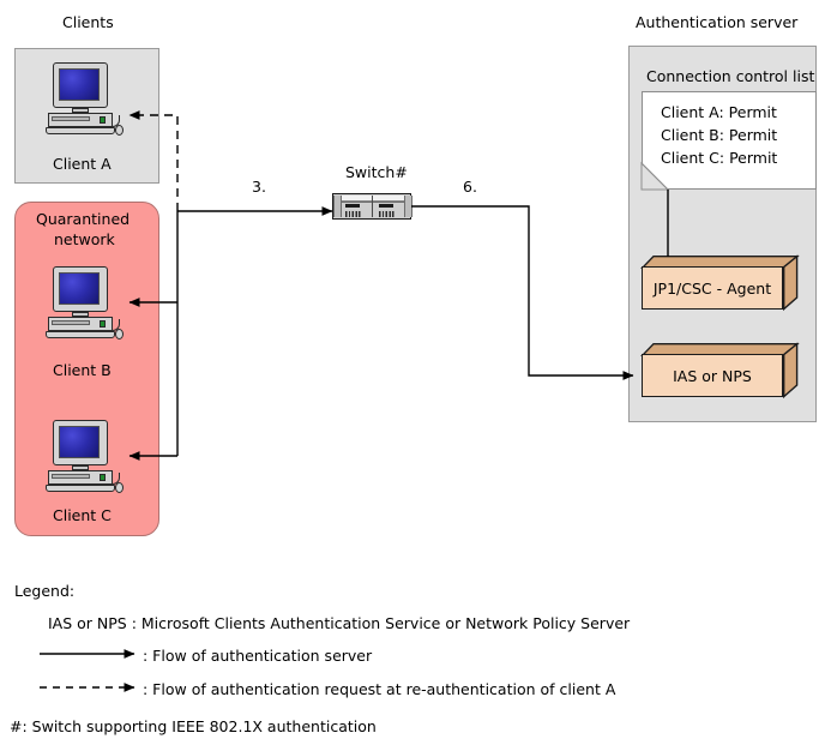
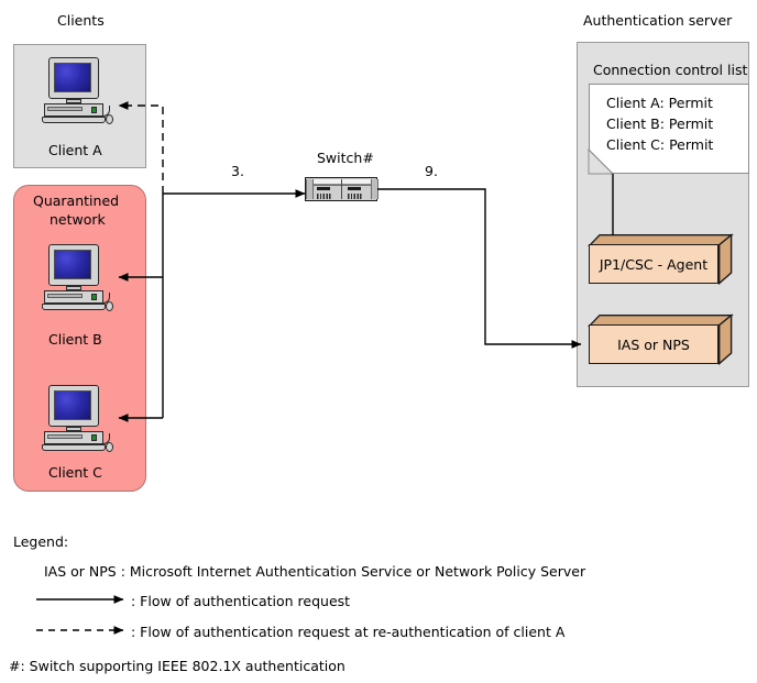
  Clients
  Authentication server
  Client A
  Quarantined
  network
  Client B
  Client C
  Switch#
  3.
- 6.
+ 9.
  Connection control list
  Client A: Permit
  Client B: Permit
  Client C: Permit
  JP1/CSC - Agent
  IAS or NPS
  Legend:
- IAS or NPS : Microsoft Clients Authentication Service or Network Policy Server
+ IAS or NPS : Microsoft Internet Authentication Service or Network Policy Server
- : Flow of authentication server
+ : Flow of authentication request
  : Flow of authentication request at re-authentication of client A
  #: Switch supporting IEEE 802.1X authentication
